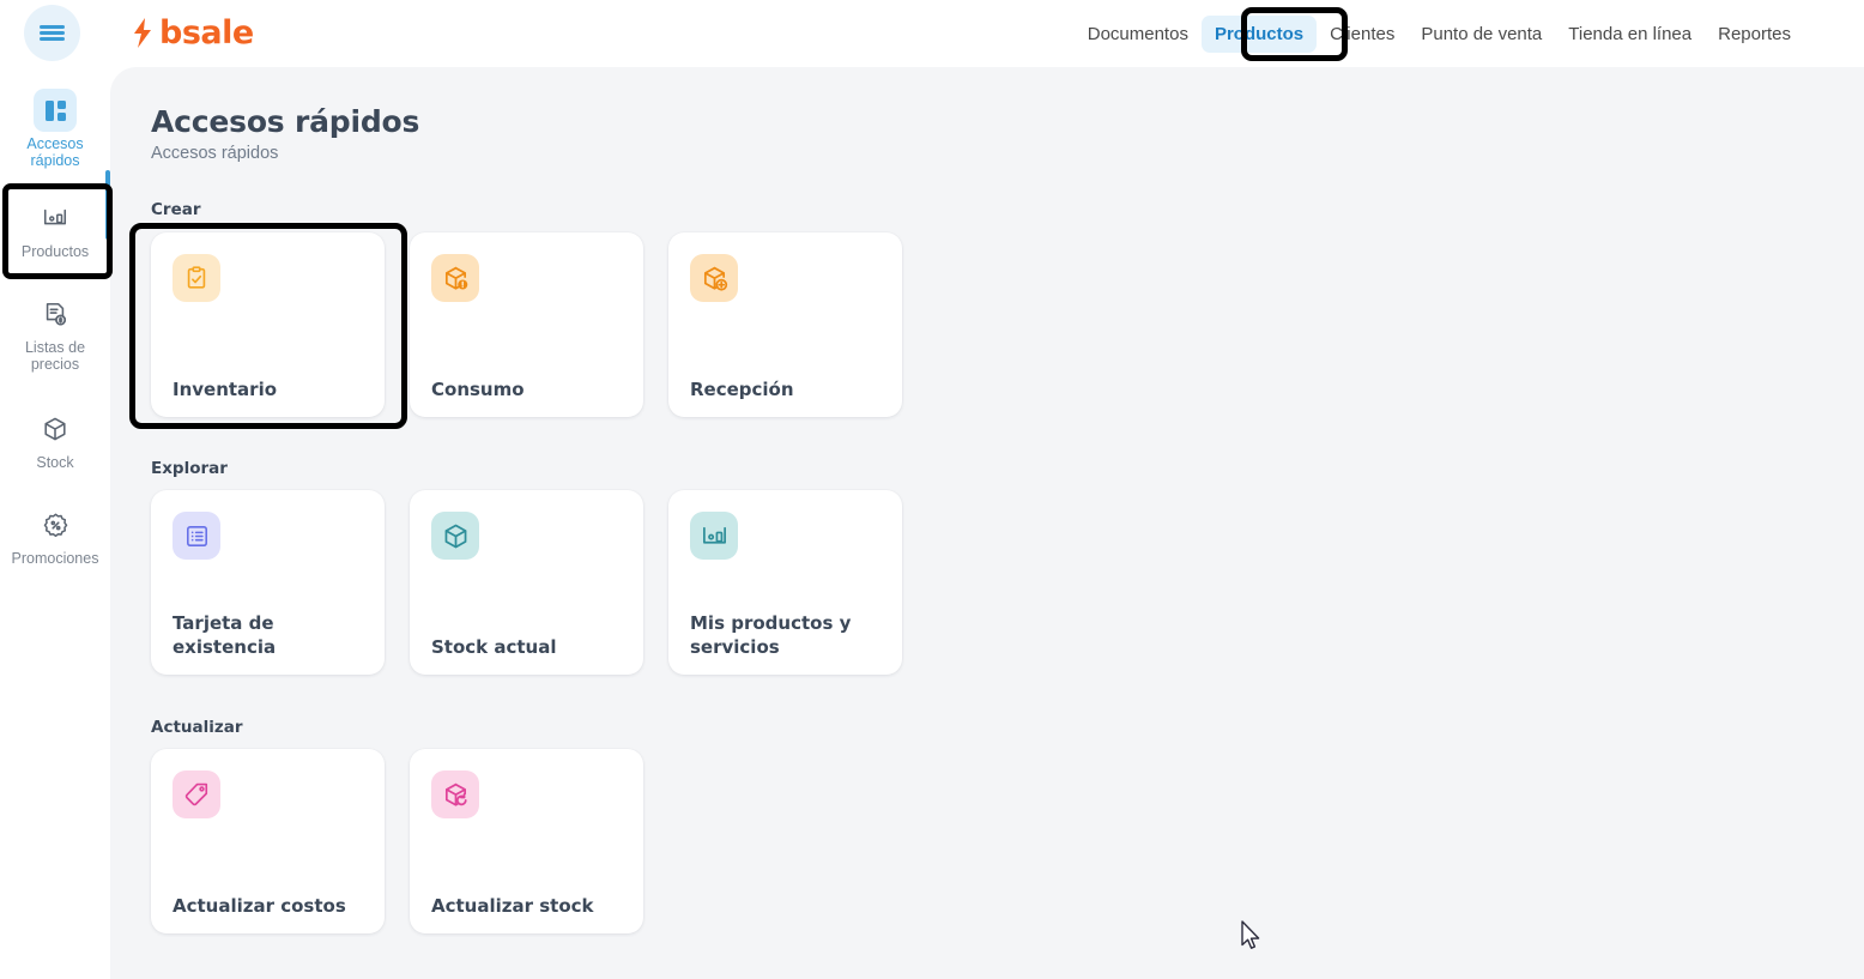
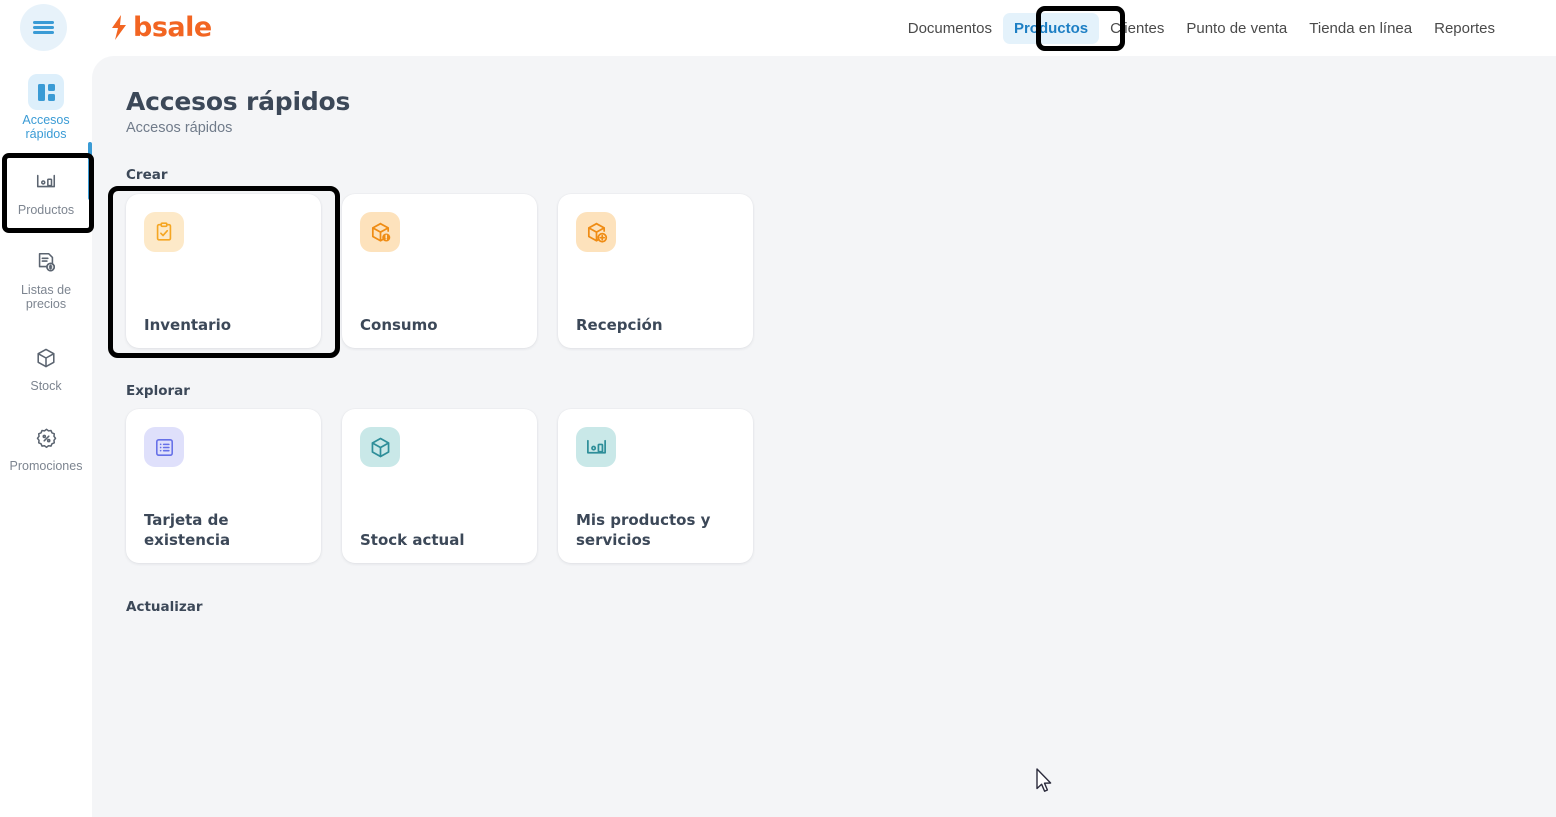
  bsale
  Documentos
  Productos
  Clientes
  Punto de venta
  Tienda en línea
  Reportes
  Accesos rápidos
  Productos
  Listas de precios
  Stock
  Promociones
  Accesos rápidos
  Accesos rápidos
  Crear
  Inventario
  Consumo
  Recepción
  Explorar
  Tarjeta de existencia
  Stock actual
  Mis productos y servicios
  Actualizar
- Actualizar costos
- Actualizar stock
